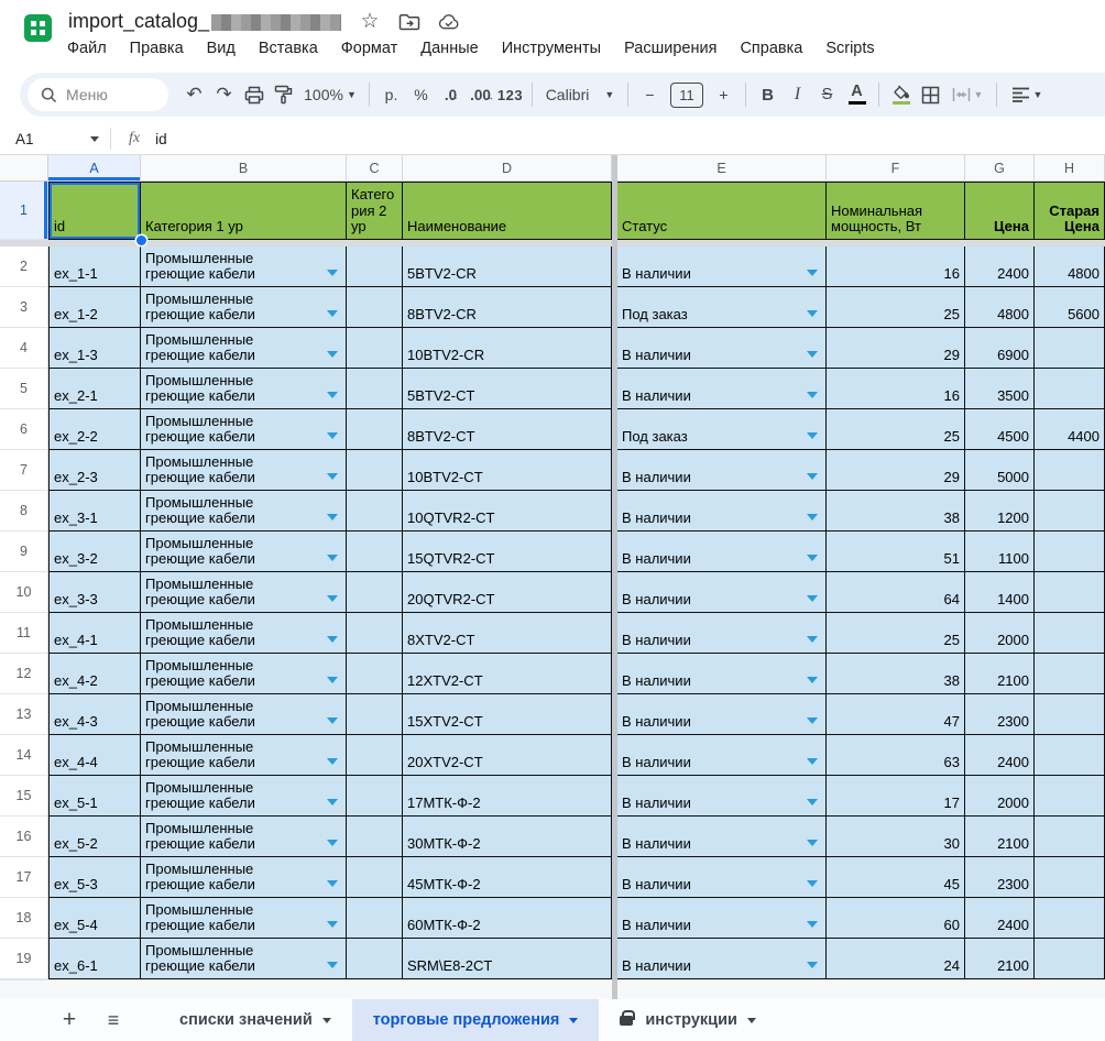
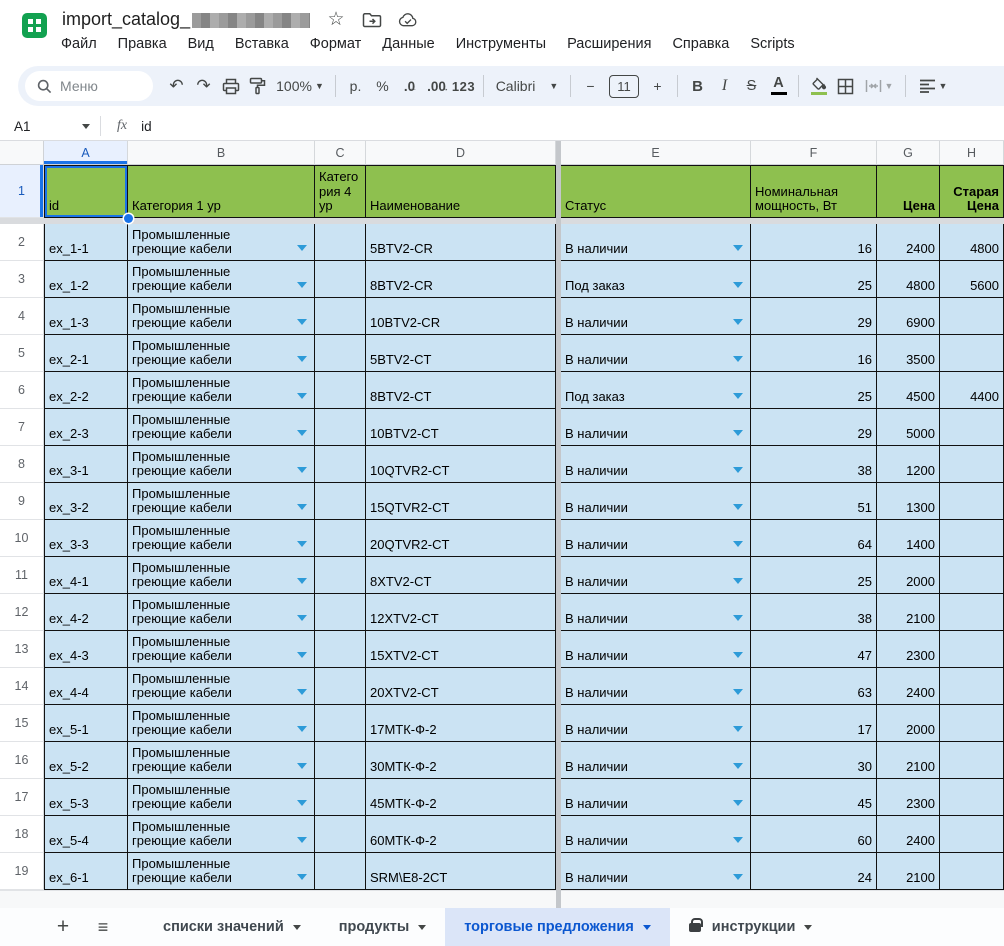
  import_catalog_
  ☆
  Файл
  Правка
  Вид
  Вставка
  Формат
  Данные
  Инструменты
  Расширения
  Справка
  Scripts
  Меню
  ↶
  ↷
  100%
  ▼
  р.
  %
  .0
  ←
  .00
  →
  123
  Calibri
  ▼
  −
  11
  +
  B
  I
  S
  A
  ▼
  ▼
  A1
  fx
  id
  A
  B
  C
  D
  E
  F
  G
  H
  1
  id
  Категория 1 ур
- Категория 2 ур
+ Категория 4 ур
  Наименование
  Статус
  Номинальная мощность, Вт
  Цена
  Старая Цена
  2
  ex_1-1
  Промышленные греющие кабели
  5BTV2-CR
  В наличии
  16
  2400
  4800
  3
  ex_1-2
  Промышленные греющие кабели
  8BTV2-CR
  Под заказ
  25
  4800
  5600
  4
  ex_1-3
  Промышленные греющие кабели
  10BTV2-CR
  В наличии
  29
  6900
  5
  ex_2-1
  Промышленные греющие кабели
  5BTV2-CT
  В наличии
  16
  3500
  6
  ex_2-2
  Промышленные греющие кабели
  8BTV2-CT
  Под заказ
  25
  4500
  4400
  7
  ex_2-3
  Промышленные греющие кабели
  10BTV2-CT
  В наличии
  29
  5000
  8
  ex_3-1
  Промышленные греющие кабели
  10QTVR2-CT
  В наличии
  38
  1200
  9
  ex_3-2
  Промышленные греющие кабели
  15QTVR2-CT
  В наличии
  51
- 1100
+ 1300
  10
  ex_3-3
  Промышленные греющие кабели
  20QTVR2-CT
  В наличии
  64
  1400
  11
  ex_4-1
  Промышленные греющие кабели
  8XTV2-CT
  В наличии
  25
  2000
  12
  ex_4-2
  Промышленные греющие кабели
  12XTV2-CT
  В наличии
  38
  2100
  13
  ex_4-3
  Промышленные греющие кабели
  15XTV2-CT
  В наличии
  47
  2300
  14
  ex_4-4
  Промышленные греющие кабели
  20XTV2-CT
  В наличии
  63
  2400
  15
  ex_5-1
  Промышленные греющие кабели
  17МТК-Ф-2
  В наличии
  17
  2000
  16
  ex_5-2
  Промышленные греющие кабели
  30МТК-Ф-2
  В наличии
  30
  2100
  17
  ex_5-3
  Промышленные греющие кабели
  45МТК-Ф-2
  В наличии
  45
  2300
  18
  ex_5-4
  Промышленные греющие кабели
  60МТК-Ф-2
  В наличии
  60
  2400
  19
  ex_6-1
  Промышленные греющие кабели
  SRM\E8-2CT
  В наличии
  24
  2100
  +
  ≡
  списки значений
+ продукты
  торговые предложения
  инструкции
